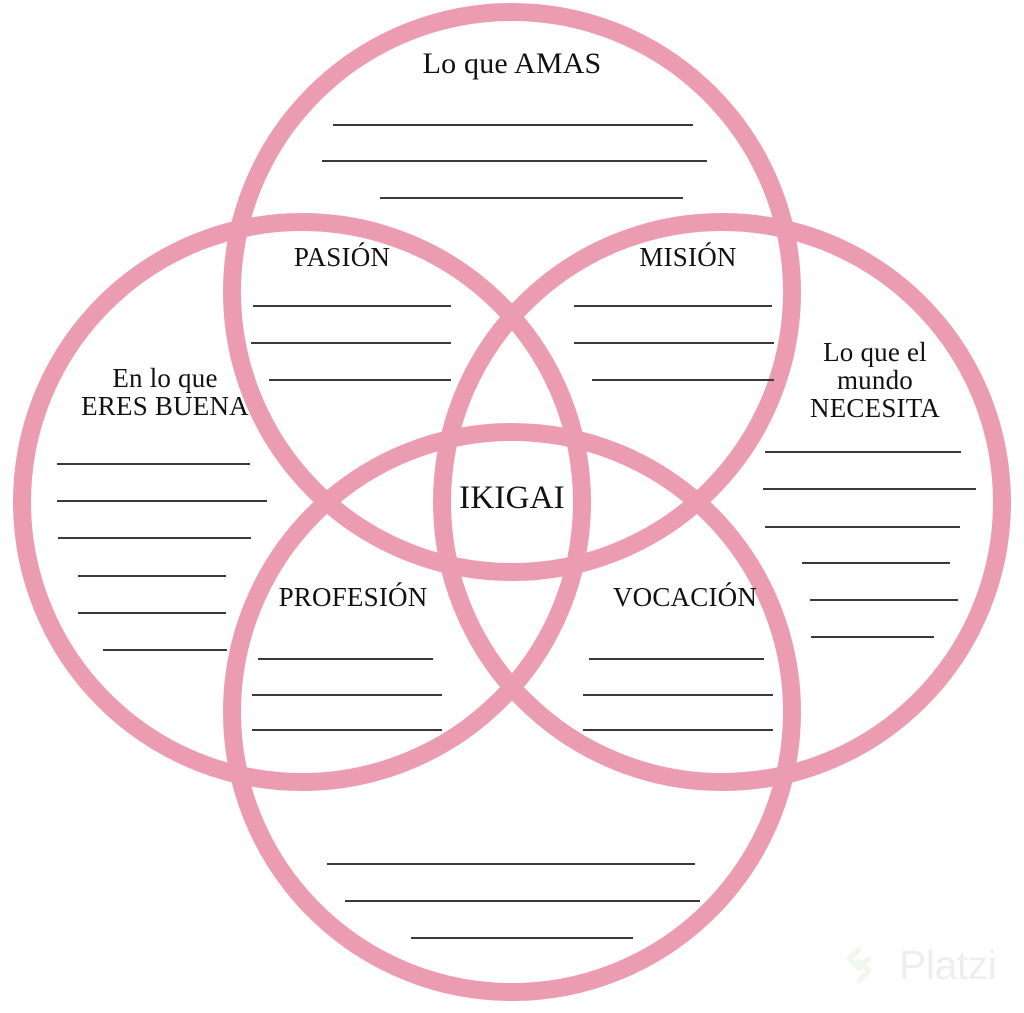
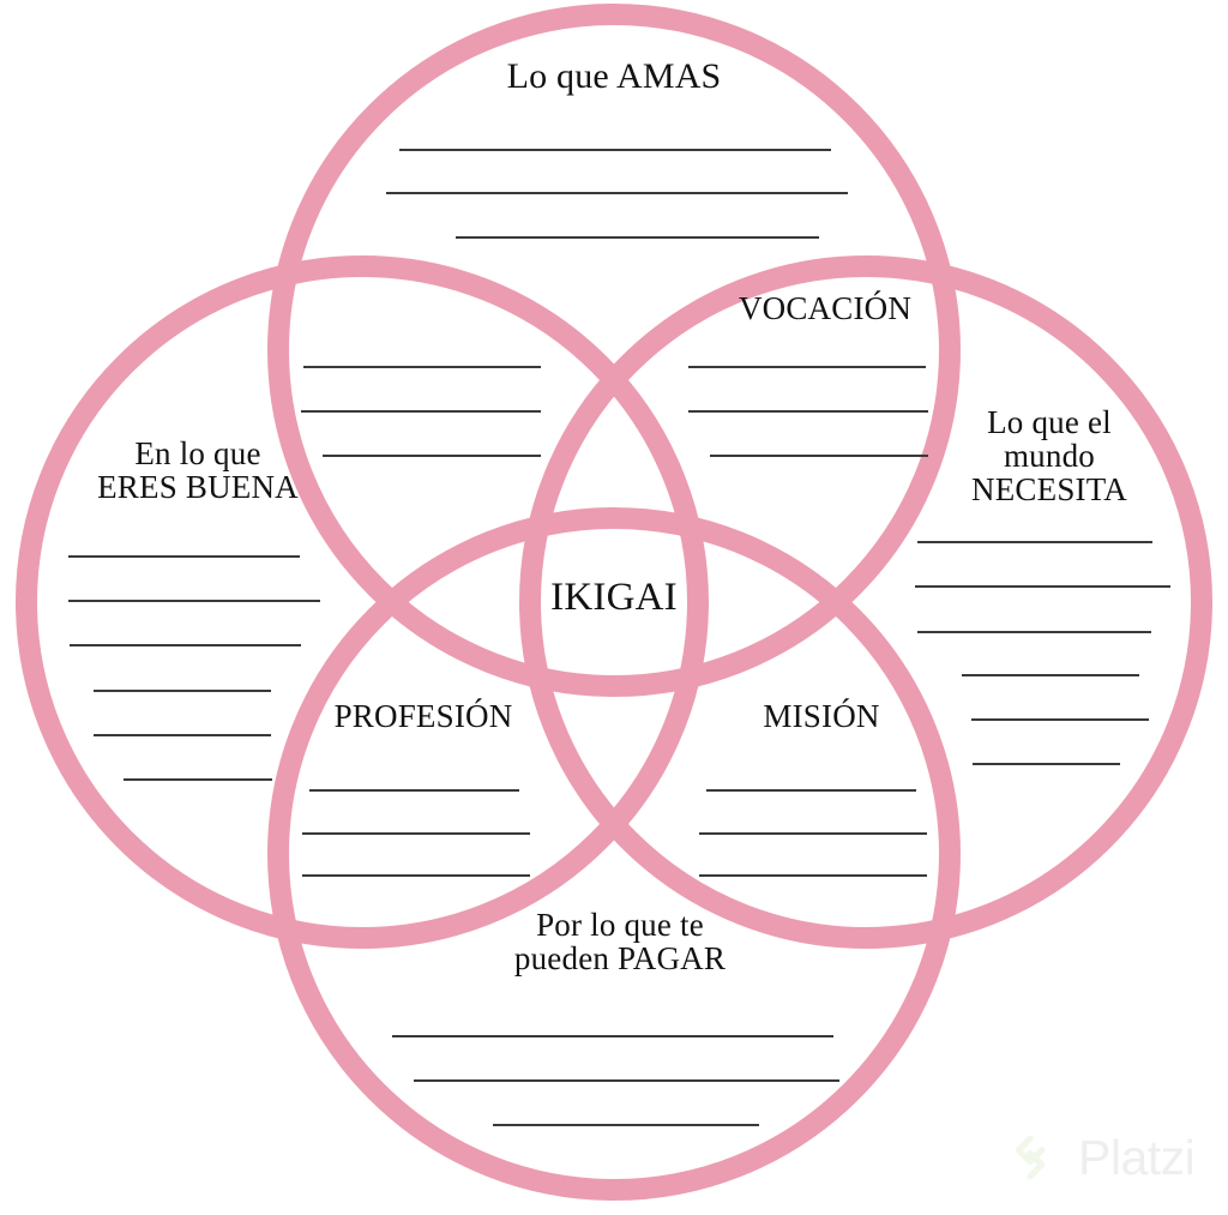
  Lo que AMAS
- PASIÓN
- MISIÓN
+ VOCACIÓN
  En lo que
  ERES BUENA
  Lo que el
  mundo
  NECESITA
  IKIGAI
  PROFESIÓN
- VOCACIÓN
+ MISIÓN
+ Por lo que te
+ pueden PAGAR
